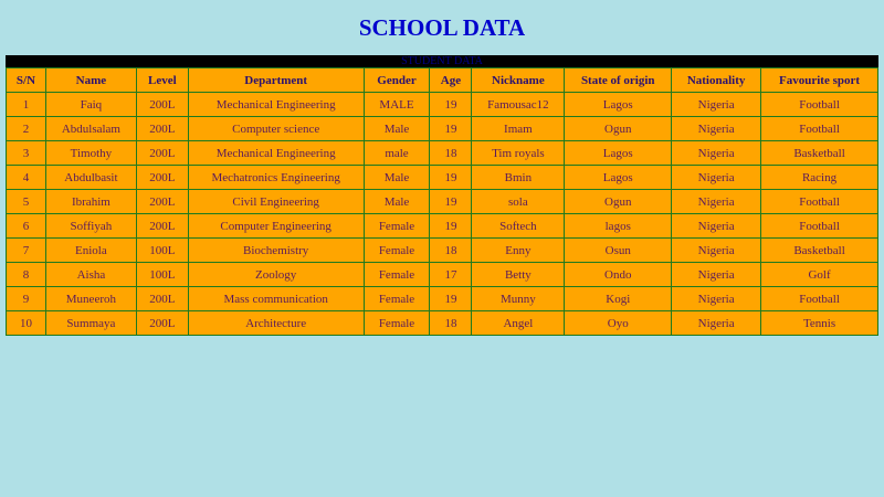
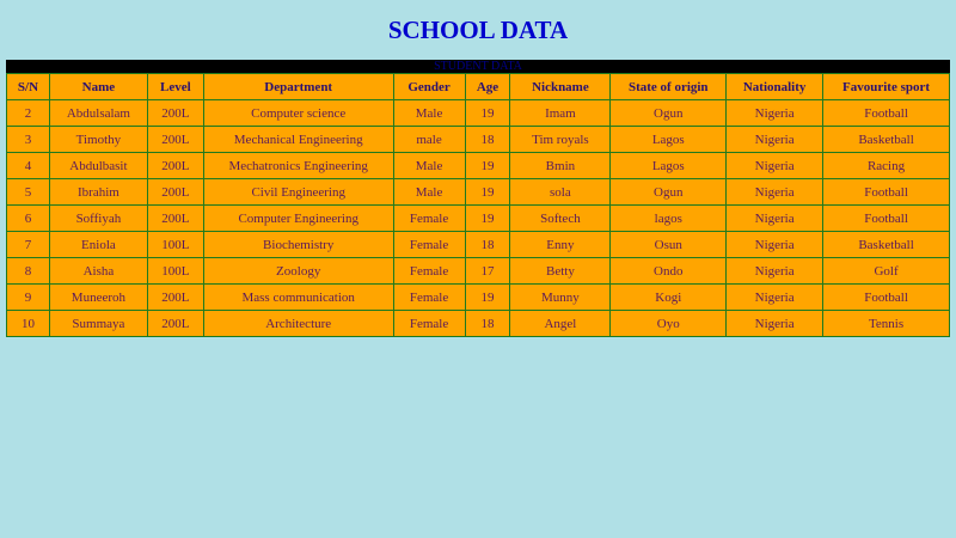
  SCHOOL DATA
  STUDENT DATA
  S/N	Name	Level	Department	Gender	Age	Nickname	State of origin	Nationality	Favourite sport
- 1	Faiq	200L	Mechanical Engineering	MALE	19	Famousac12	Lagos	Nigeria	Football
  2	Abdulsalam	200L	Computer science	Male	19	Imam	Ogun	Nigeria	Football
  3	Timothy	200L	Mechanical Engineering	male	18	Tim royals	Lagos	Nigeria	Basketball
  4	Abdulbasit	200L	Mechatronics Engineering	Male	19	Bmin	Lagos	Nigeria	Racing
  5	Ibrahim	200L	Civil Engineering	Male	19	sola	Ogun	Nigeria	Football
  6	Soffiyah	200L	Computer Engineering	Female	19	Softech	lagos	Nigeria	Football
  7	Eniola	100L	Biochemistry	Female	18	Enny	Osun	Nigeria	Basketball
  8	Aisha	100L	Zoology	Female	17	Betty	Ondo	Nigeria	Golf
  9	Muneeroh	200L	Mass communication	Female	19	Munny	Kogi	Nigeria	Football
  10	Summaya	200L	Architecture	Female	18	Angel	Oyo	Nigeria	Tennis
